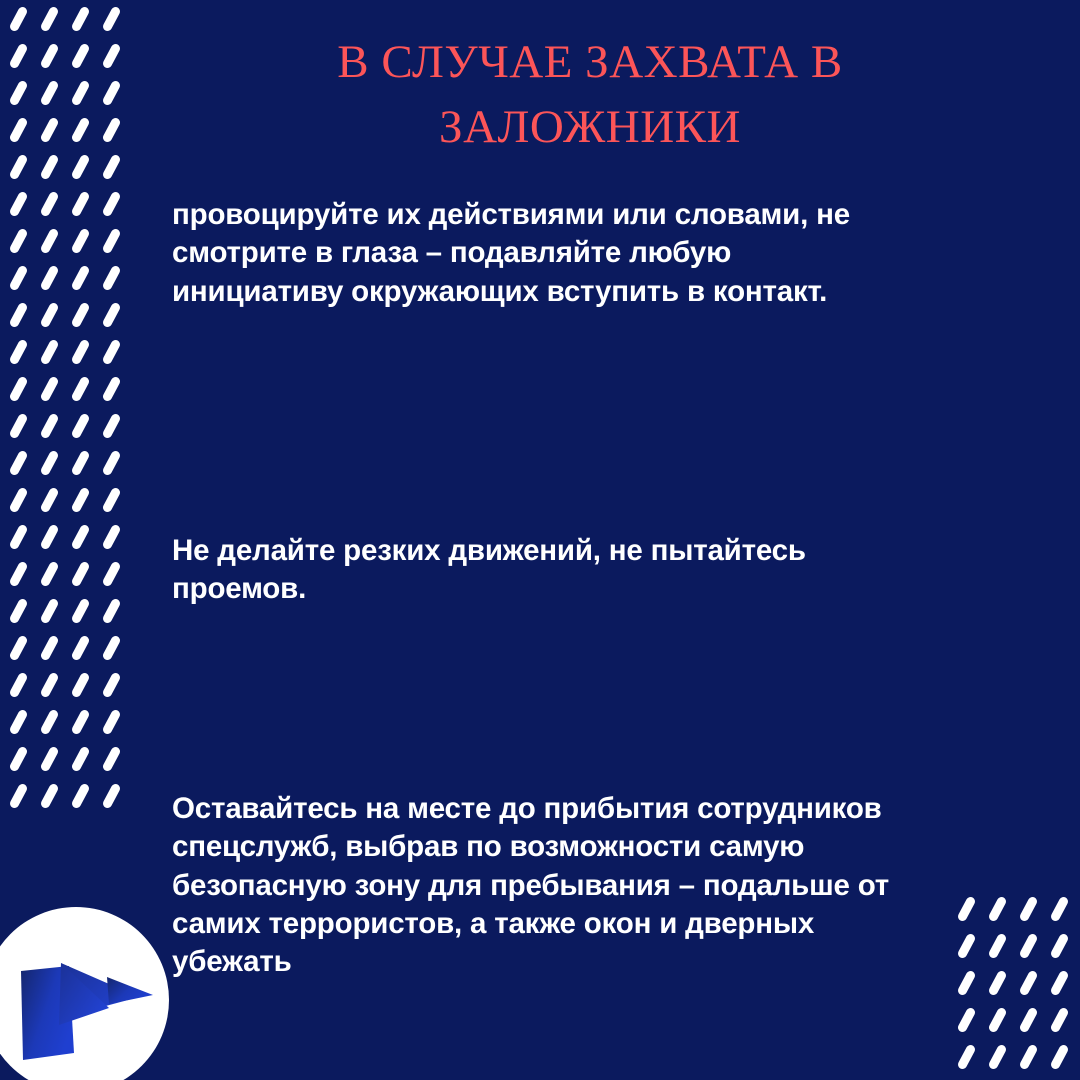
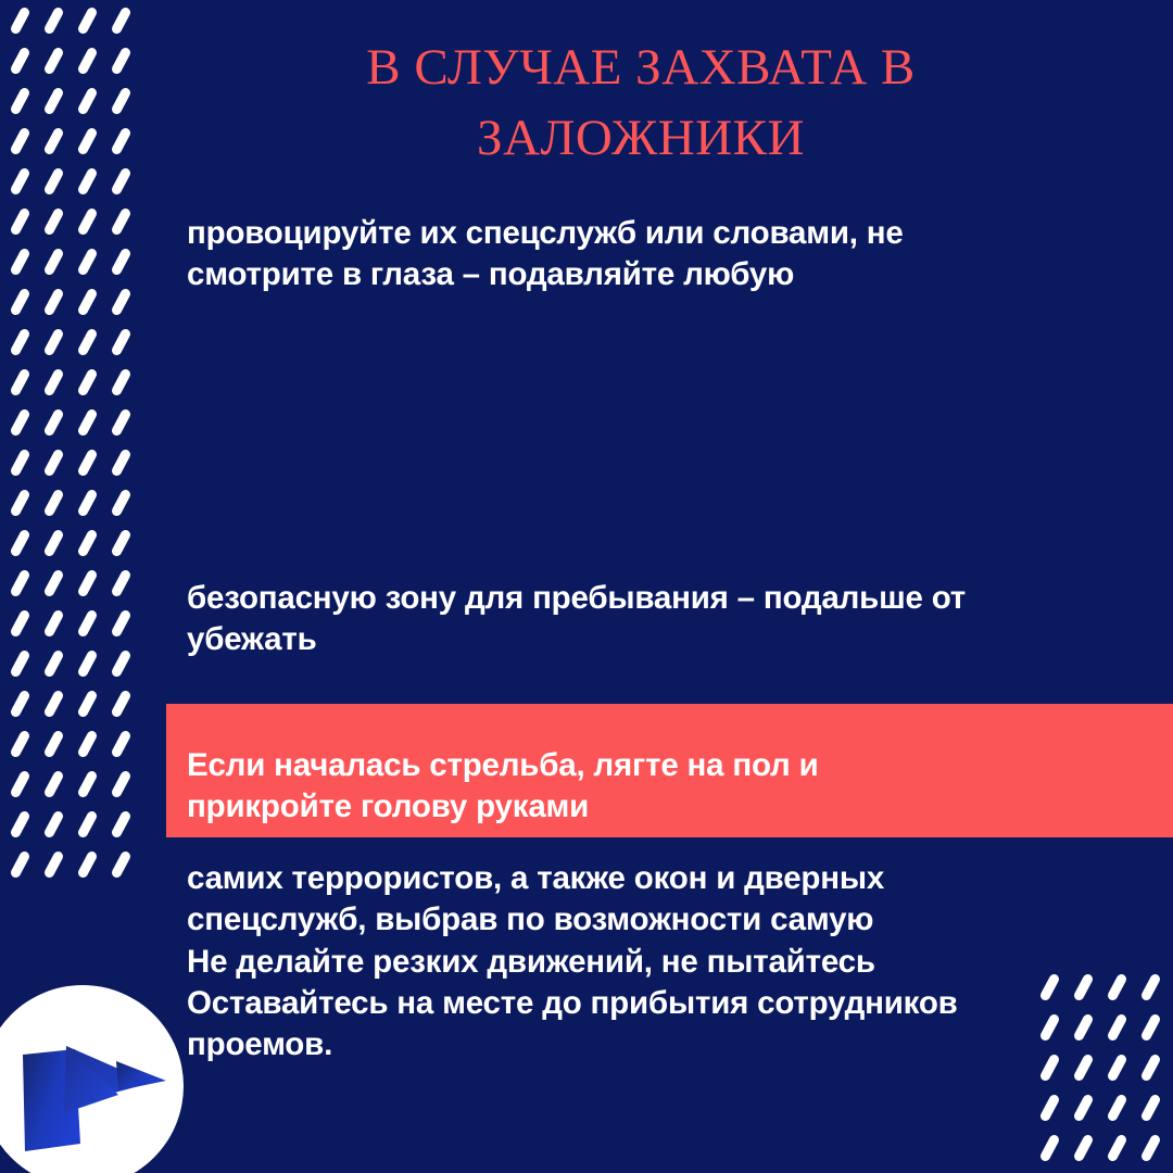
  В СЛУЧАЕ ЗАХВАТА В
  ЗАЛОЖНИКИ
- провоцируйте их действиями или словами, не
+ провоцируйте их спецслужб или словами, не
  смотрите в глаза – подавляйте любую
- инициативу окружающих вступить в контакт.
- Не делайте резких движений, не пытайтесь
+ безопасную зону для пребывания – подальше от
- проемов.
+ убежать
+ Если началась стрельба, лягте на пол и
+ прикройте голову руками
- Оставайтесь на месте до прибытия сотрудников
+ самих террористов, а также окон и дверных
  спецслужб, выбрав по возможности самую
- безопасную зону для пребывания – подальше от
+ Не делайте резких движений, не пытайтесь
- самих террористов, а также окон и дверных
+ Оставайтесь на месте до прибытия сотрудников
- убежать
+ проемов.
